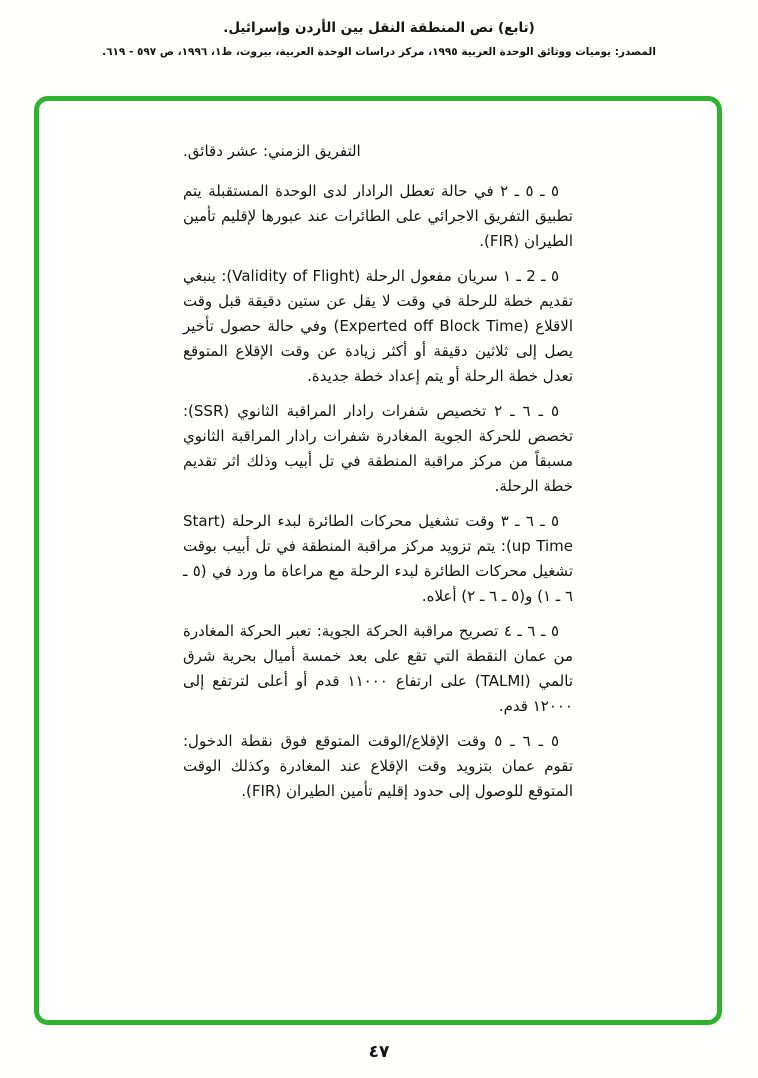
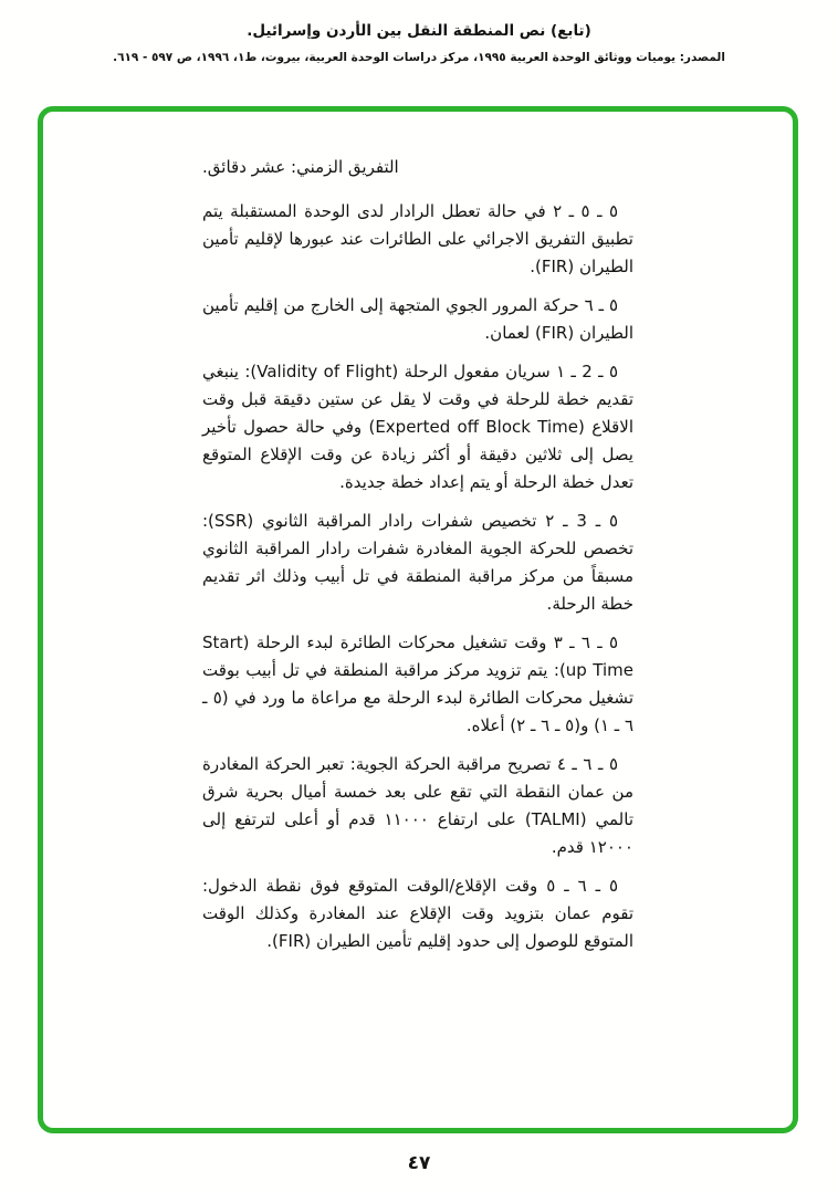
  (تابع) نص المنطقة النقل بين الأردن وإسرائيل.
  المصدر: يوميات ووثائق الوحدة العربية ١٩٩٥، مركز دراسات الوحدة العربية، بيروت، ط١، ١٩٩٦، ص ٥٩٧ - ٦١٩.
  التفريق الزمني: عشر دقائق.
  ٥ ـ ٥ ـ ٢ في حالة تعطل الرادار لدى الوحدة المستقبلة يتم تطبيق التفريق الاجرائي على الطائرات عند عبورها لإقليم تأمين الطيران (FIR).
+ ٥ ـ ٦ حركة المرور الجوي المتجهة إلى الخارج من إقليم تأمين الطيران (FIR) لعمان.
  ٥ ـ 2 ـ ١ سريان مفعول الرحلة (Validity of Flight): ينبغي تقديم خطة للرحلة في وقت لا يقل عن ستين دقيقة قبل وقت الاقلاع (Experted off Block Time) وفي حالة حصول تأخير يصل إلى ثلاثين دقيقة أو أكثر زيادة عن وقت الإقلاع المتوقع تعدل خطة الرحلة أو يتم إعداد خطة جديدة.
- ٥ ـ ٦ ـ ٢ تخصيص شفرات رادار المراقبة الثانوي (SSR): تخصص للحركة الجوية المغادرة شفرات رادار المراقبة الثانوي مسبقاً من مركز مراقبة المنطقة في تل أبيب وذلك اثر تقديم خطة الرحلة.
+ ٥ ـ 3 ـ ٢ تخصيص شفرات رادار المراقبة الثانوي (SSR): تخصص للحركة الجوية المغادرة شفرات رادار المراقبة الثانوي مسبقاً من مركز مراقبة المنطقة في تل أبيب وذلك اثر تقديم خطة الرحلة.
  ٥ ـ ٦ ـ ٣ وقت تشغيل محركات الطائرة لبدء الرحلة (Start up Time): يتم تزويد مركز مراقبة المنطقة في تل أبيب بوقت تشغيل محركات الطائرة لبدء الرحلة مع مراعاة ما ورد في (٥ ـ ٦ ـ ١) و(٥ ـ ٦ ـ ٢) أعلاه.
  ٥ ـ ٦ ـ ٤ تصريح مراقبة الحركة الجوية: تعبر الحركة المغادرة من عمان النقطة التي تقع على بعد خمسة أميال بحرية شرق تالمي (TALMI) على ارتفاع ١١٠٠٠ قدم أو أعلى لترتفع إلى ١٢٠٠٠ قدم.
  ٥ ـ ٦ ـ ٥ وقت الإقلاع/الوقت المتوقع فوق نقطة الدخول: تقوم عمان بتزويد وقت الإقلاع عند المغادرة وكذلك الوقت المتوقع للوصول إلى حدود إقليم تأمين الطيران (FIR).
  ٤٧
